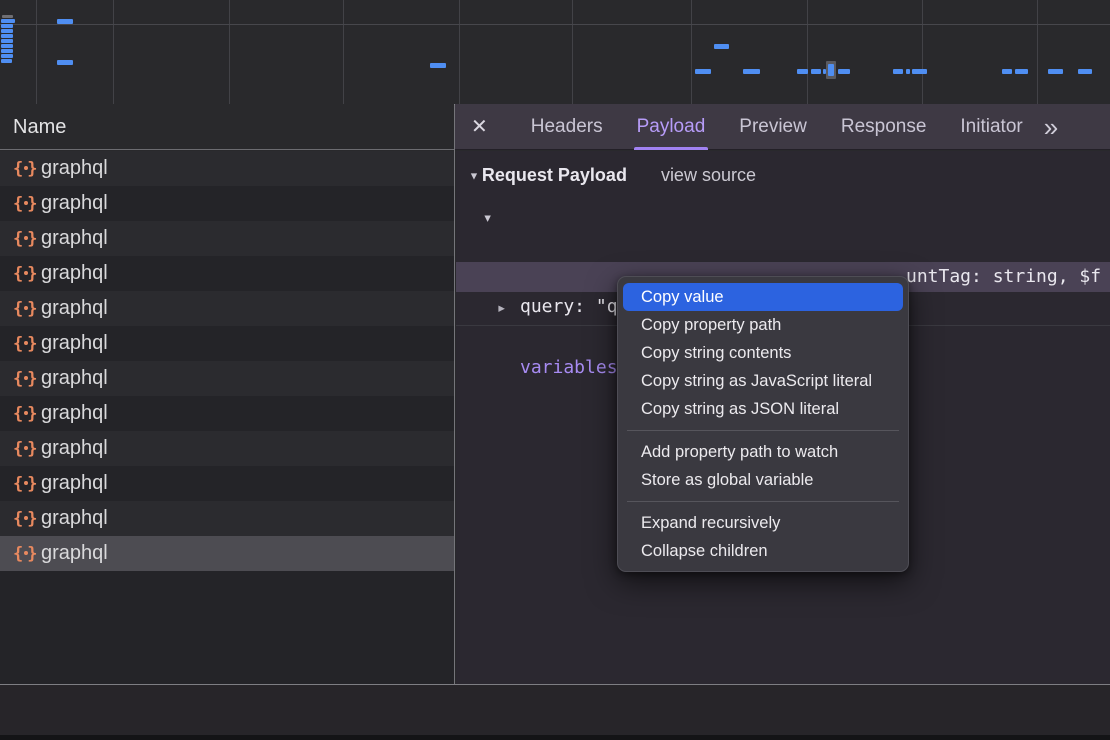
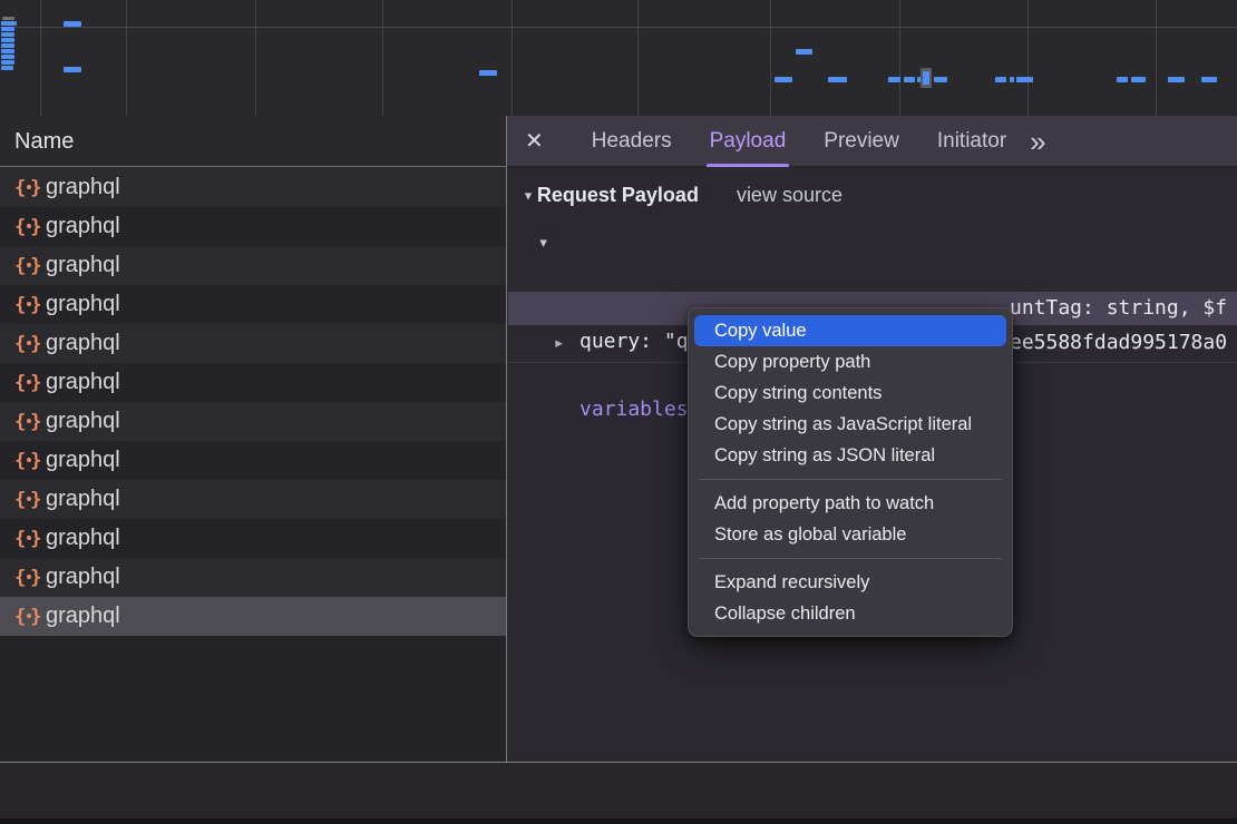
  Name
  {}
  graphql
  {}
  graphql
  {}
  graphql
  {}
  graphql
  {}
  graphql
  {}
  graphql
  {}
  graphql
  {}
  graphql
  {}
  graphql
  {}
  graphql
  {}
  graphql
  {}
  graphql
  ✕
  Headers
  Payload
  Preview
- Response
  Initiator
  »
  ▼
  Request Payload
  view source
  ▼
  query: "q
  untTag: string, $f
  ▶
  variables
+ ee5588fdad995178a0
  Copy value
  Copy property path
  Copy string contents
  Copy string as JavaScript literal
  Copy string as JSON literal
  Add property path to watch
  Store as global variable
  Expand recursively
  Collapse children
